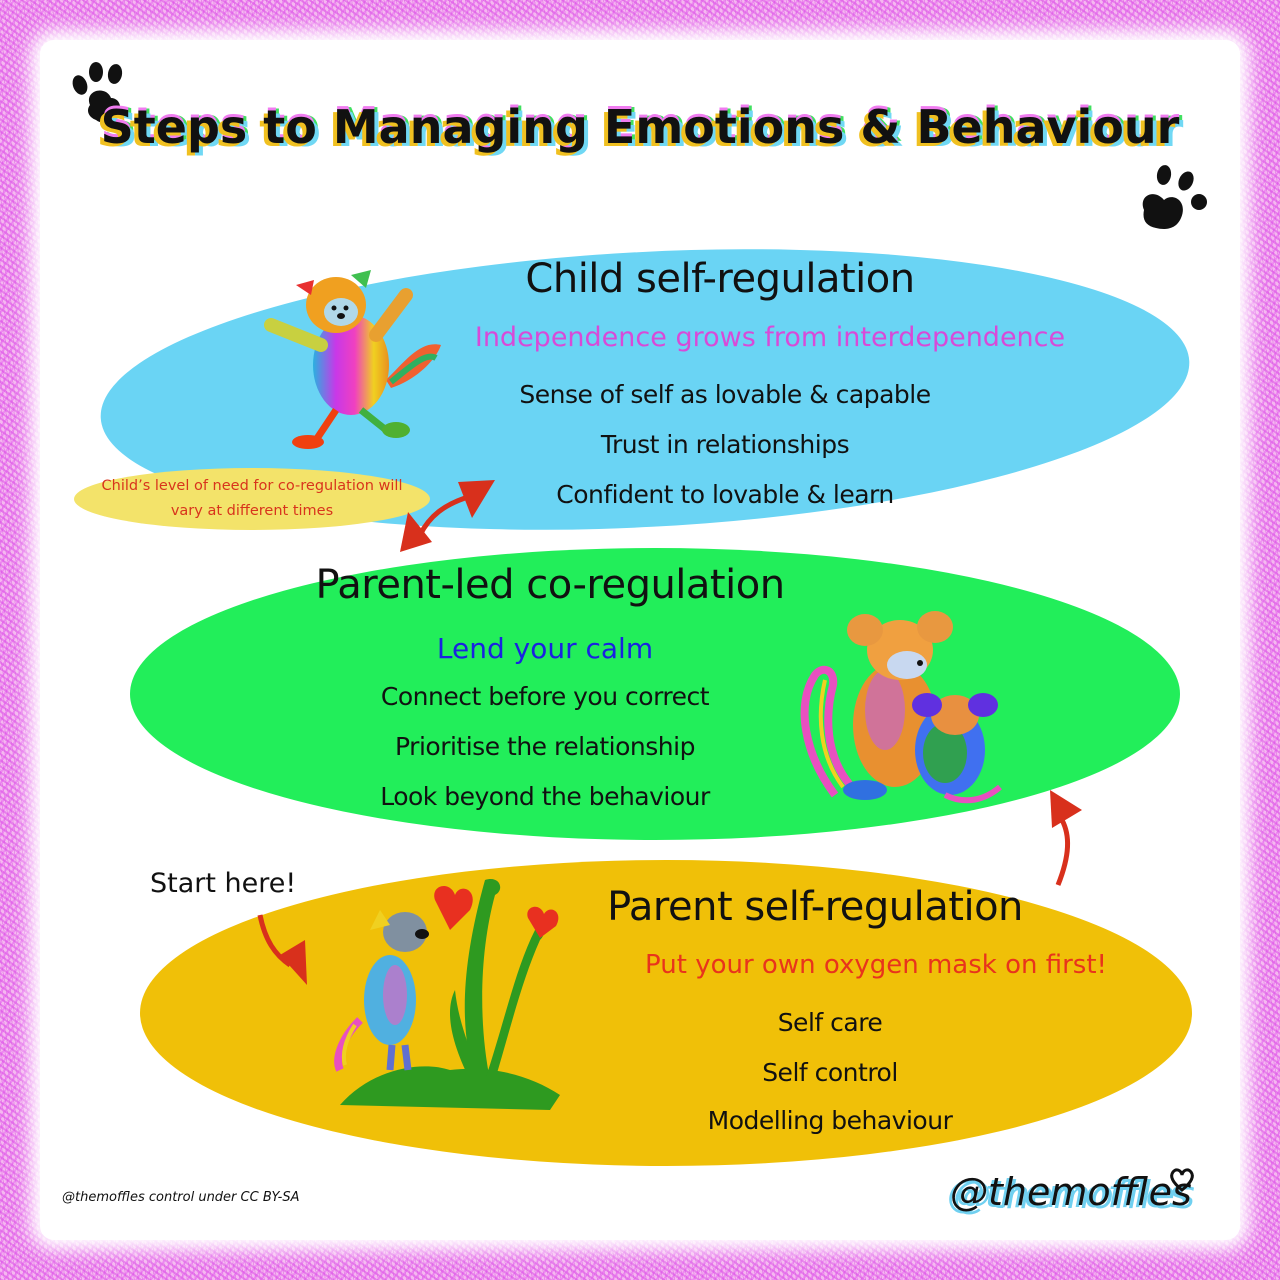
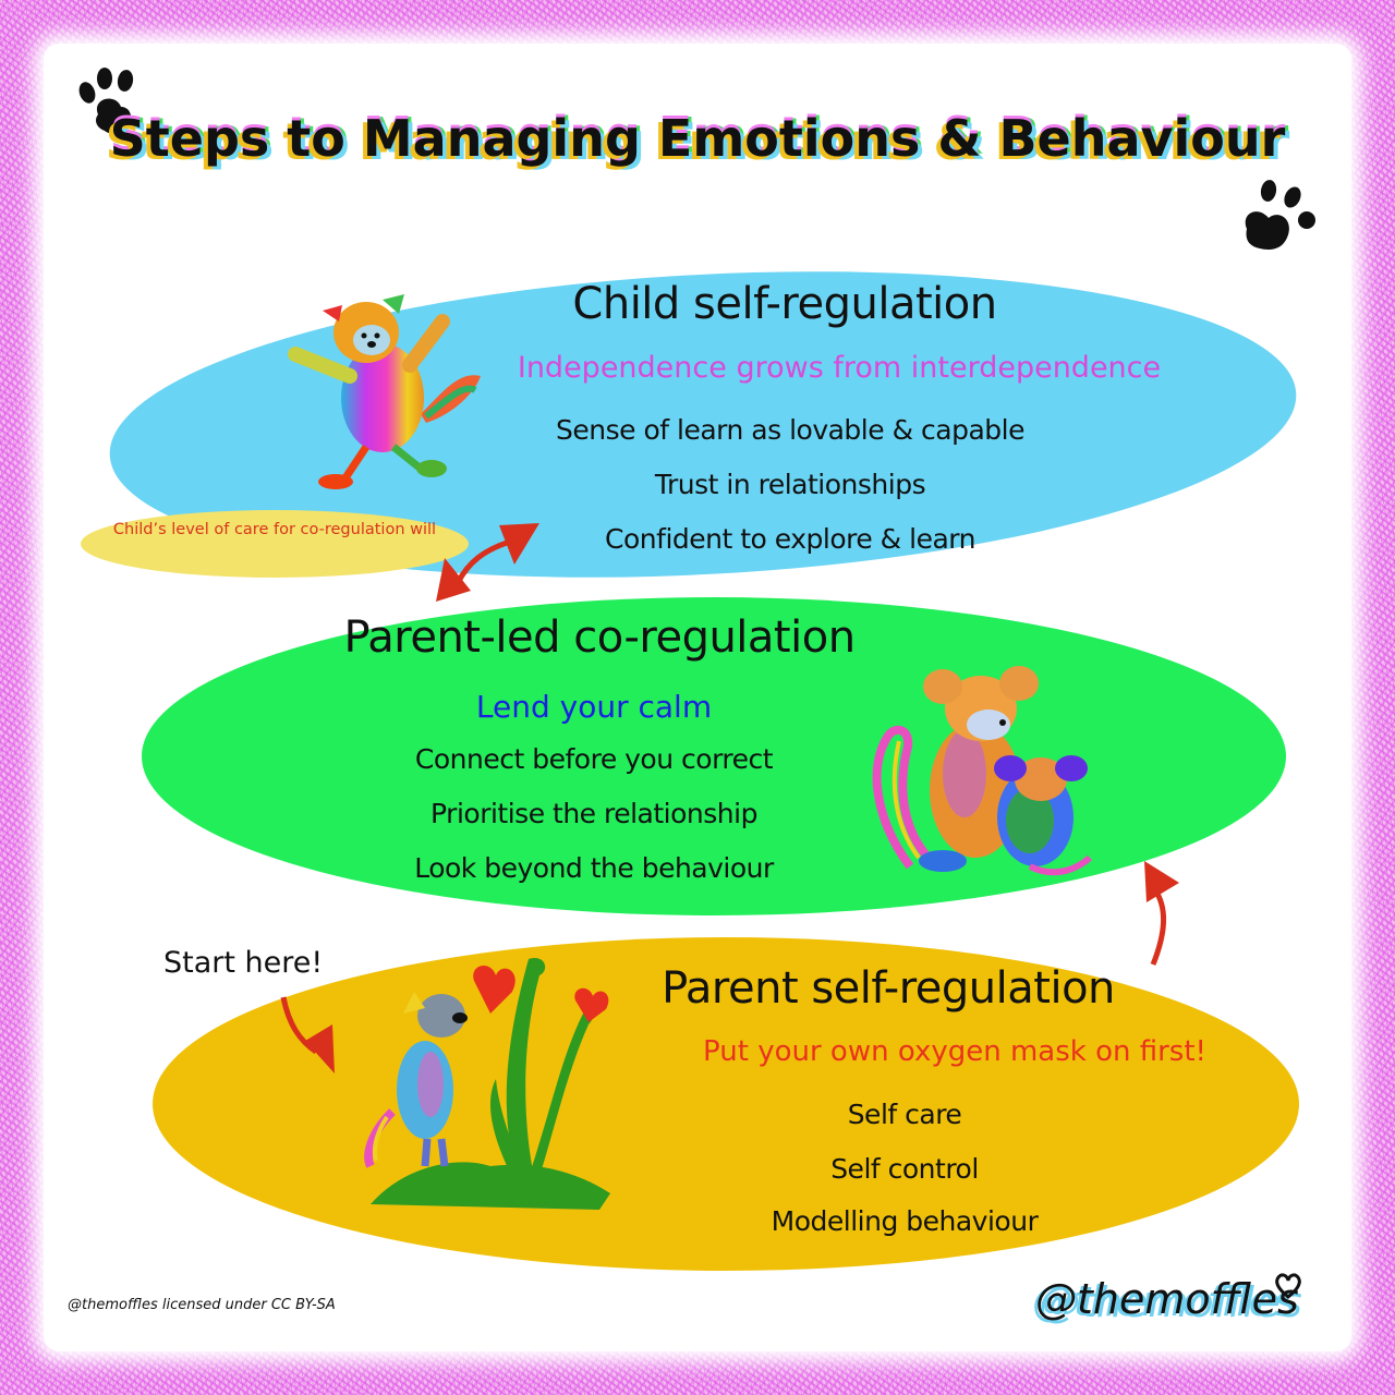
  Steps to Managing Emotions & Behaviour
  Child self-regulation
  Independence grows from interdependence
- Sense of self as lovable & capable
+ Sense of learn as lovable & capable
  Trust in relationships
- Confident to lovable & learn
+ Confident to explore & learn
- Child’s level of need for co-regulation will
+ Child’s level of care for co-regulation will
- vary at different times
  Parent-led co-regulation
  Lend your calm
  Connect before you correct
  Prioritise the relationship
  Look beyond the behaviour
  Start here!
  Parent self-regulation
  Put your own oxygen mask on first!
  Self care
  Self control
  Modelling behaviour
- @themoffles control under CC BY-SA
+ @themoffles licensed under CC BY-SA
  @themoffles
